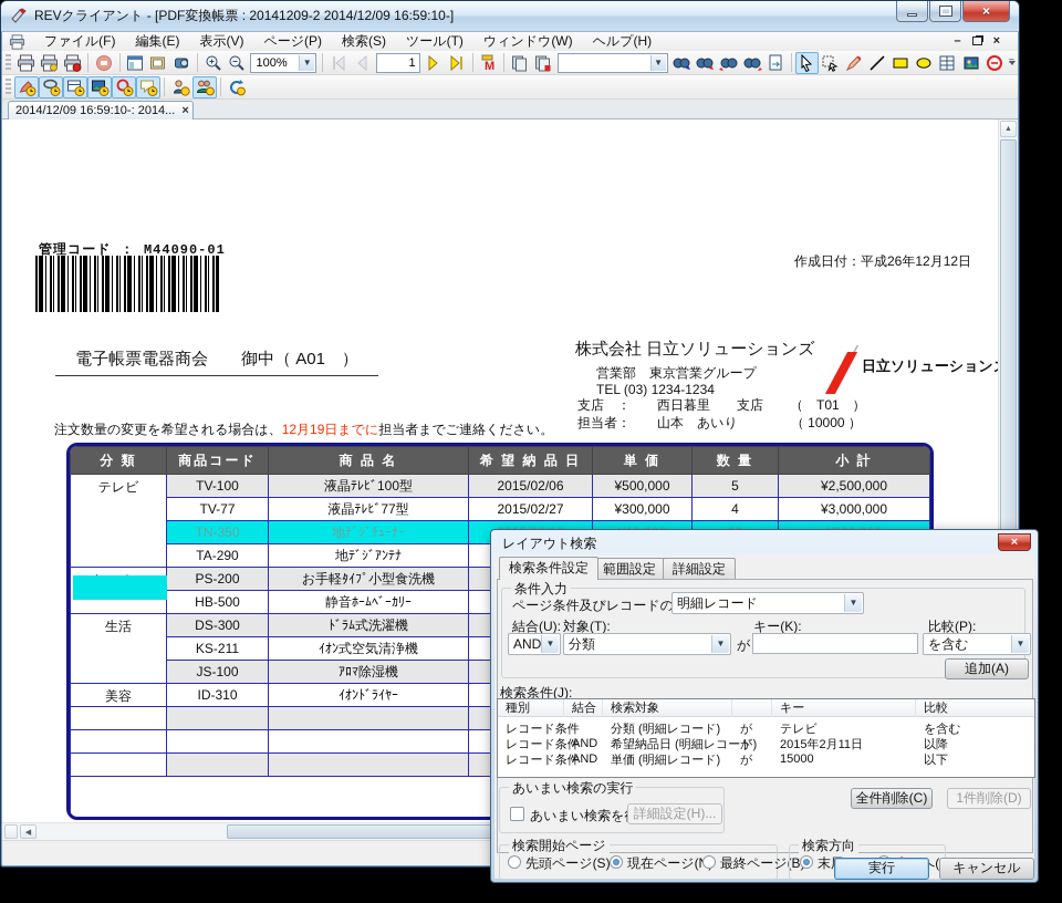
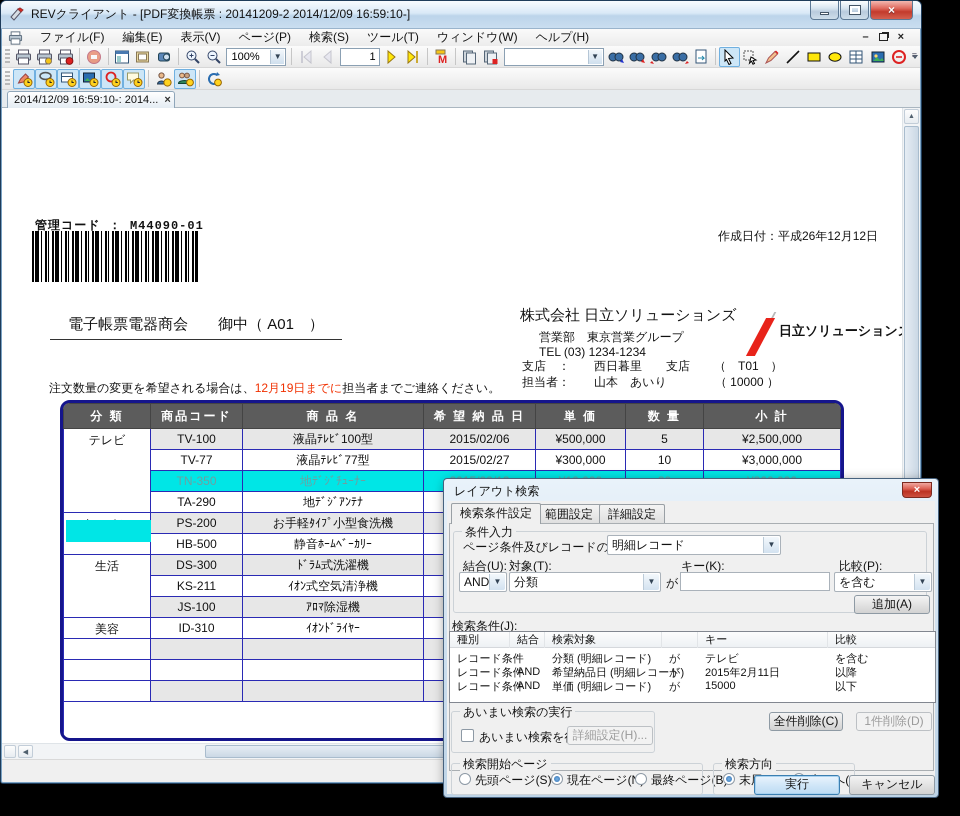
  REVクライアント - [PDF変換帳票 : 20141209-2 2014/12/09 16:59:10-]
  ×
  ファイル(F)
  編集(E)
  表示(V)
  ページ(P)
  検索(S)
  ツール(T)
  ウィンドウ(W)
  ヘルプ(H)
  –
  ×
  100%
  ▼
  1
  M
  ▼
  ≡
  2014/12/09 16:59:10-: 2014...
  ×
  管理コード ： M44090-01
  作成日付：平成26年12月12日
  電子帳票電器商会 御中（ A01 ）
  株式会社 日立ソリューションズ
  営業部 東京営業グループ
  TEL (03) 1234-1234
  日立ソリューション
  支店 ： 西日暮里 支店 （ T01 ）
  担当者： 山本 あいり （ 10000 ）
  注文数量の変更を希望される場合は、12月19日までに担当者までご連絡ください。
  分 類	商品コード	商 品 名	希 望 納 品 日	単 価	数 量	小 計
  テレビ	TV-100	液晶ﾃﾚﾋﾞ100型	2015/02/06	¥500,000	5	¥2,500,000
- TV-77	液晶ﾃﾚﾋﾞ77型	2015/02/27	¥300,000	4	¥3,000,000
+ TV-77	液晶ﾃﾚﾋﾞ77型	2015/02/27	¥300,000	10	¥3,000,000
  KS-211	ｲｵﾝ式空気清浄機
  JS-100	ｱﾛﾏ除湿機
  美容	ID-310	ｲｵﾝﾄﾞﾗｲﾔｰ
  レイアウト検索
  ×
  検索条件設定
  範囲設定
  詳細設定
  条件入力
  明細レコード
  ▼
  結合(U):
  対象(T):
  キー(K):
  比較(P):
  AND
  ▼
  分類
  ▼
  が
  を含む
  ▼
  追加(A)
  検索条件(J):
  種別
  結合
  検索対象
  キー
  比較
  レコード条件
  分類 (明細レコード)
  が
  テレビ
  を含む
  レコード条件
  AND
  希望納品日 (明細レコード)
  が
  2015年2月11日
  以降
  レコード条件
  AND
  単価 (明細レコード)
  が
  15000
  以下
  全件削除(C)
  1件削除(D)
  あいまい検索の実行
  詳細設定(H)...
  検索開始ページ
  先頭ページ(S)
  現在ページ(
  最終ページ(B
  検索方向
  実行
  キャンセル
